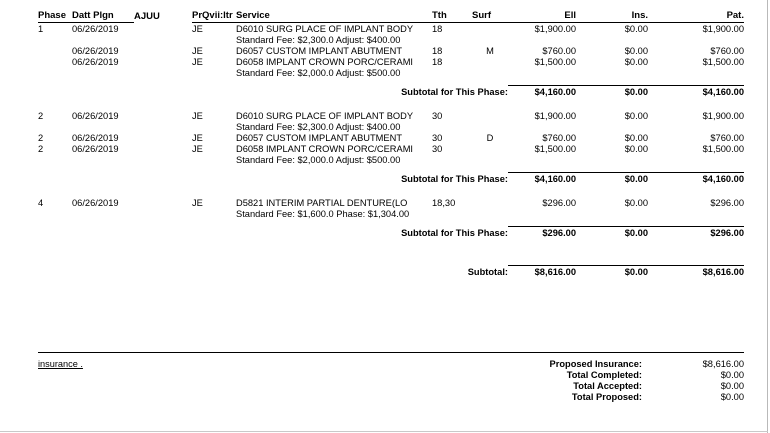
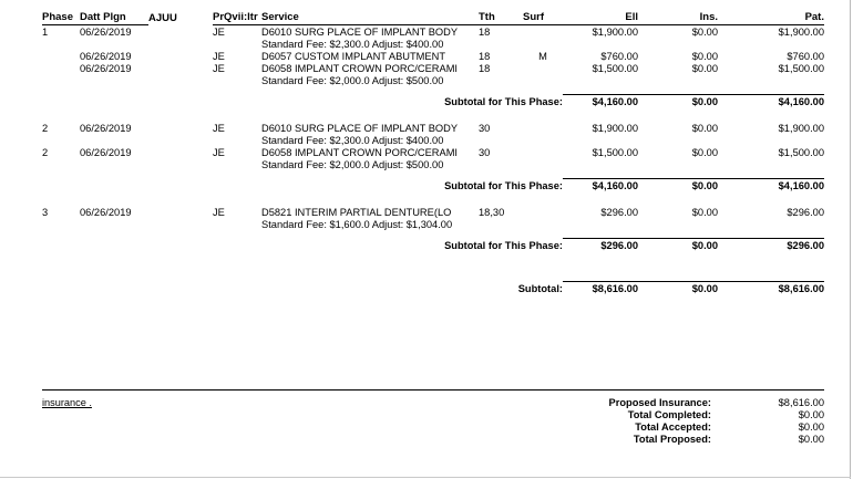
  Phase	Datt Plgn	AJUU	PrQvii:ltr	Service	Tth	Surf	Ell	Ins.	Pat.
  1	06/26/2019		JE	D6010 SURG PLACE OF IMPLANT BODY	18		$1,900.00	$0.00	$1,900.00
  				Standard Fee: $2,300.0 Adjust: $400.00
  	06/26/2019		JE	D6057 CUSTOM IMPLANT ABUTMENT	18	M	$760.00	$0.00	$760.00
  	06/26/2019		JE	D6058 IMPLANT CROWN PORC/CERAMI	18		$1,500.00	$0.00	$1,500.00
  				Standard Fee: $2,000.0 Adjust: $500.00
  Subtotal for This Phase:	$4,160.00	$0.00	$4,160.00
  2	06/26/2019		JE	D6010 SURG PLACE OF IMPLANT BODY	30		$1,900.00	$0.00	$1,900.00
  				Standard Fee: $2,300.0 Adjust: $400.00
- 2	06/26/2019		JE	D6057 CUSTOM IMPLANT ABUTMENT	30	D	$760.00	$0.00	$760.00
  2	06/26/2019		JE	D6058 IMPLANT CROWN PORC/CERAMI	30		$1,500.00	$0.00	$1,500.00
  				Standard Fee: $2,000.0 Adjust: $500.00
  Subtotal for This Phase:	$4,160.00	$0.00	$4,160.00
- 4	06/26/2019		JE	D5821 INTERIM PARTIAL DENTURE(LO	18,30		$296.00	$0.00	$296.00
+ 3	06/26/2019		JE	D5821 INTERIM PARTIAL DENTURE(LO	18,30		$296.00	$0.00	$296.00
- 				Standard Fee: $1,600.0 Phase: $1,304.00
+ 				Standard Fee: $1,600.0 Adjust: $1,304.00
  Subtotal for This Phase:	$296.00	$0.00	$296.00
  Subtotal:	$8,616.00	$0.00	$8,616.00
  insurance .
  Proposed Insurance:	$8,616.00
  Total Completed:	$0.00
  Total Accepted:	$0.00
  Total Proposed:	$0.00
